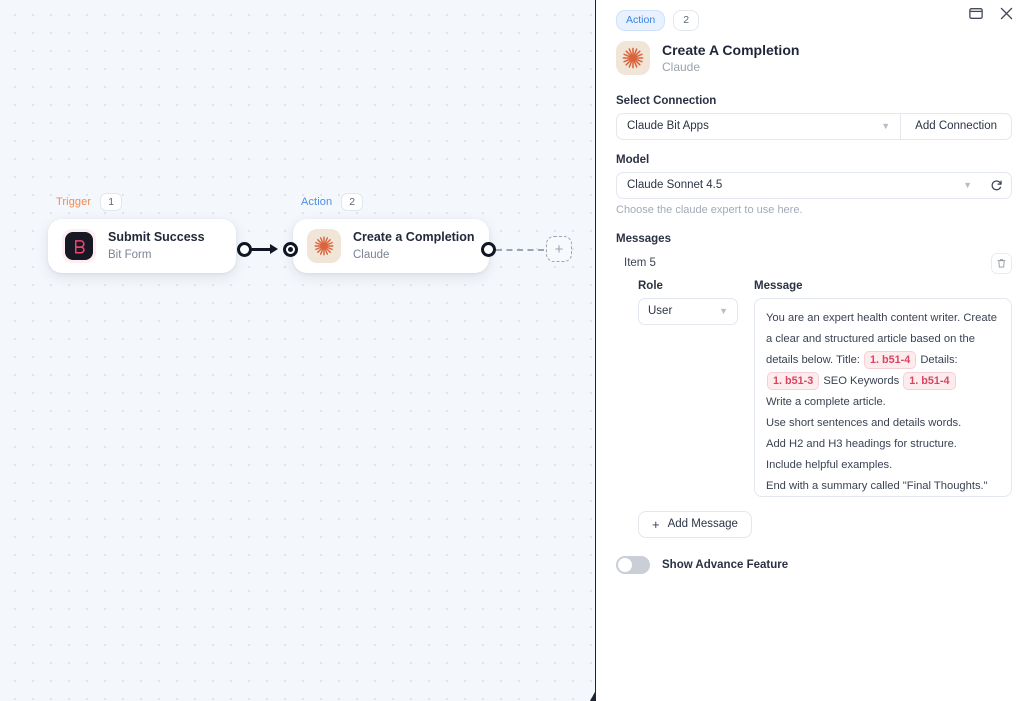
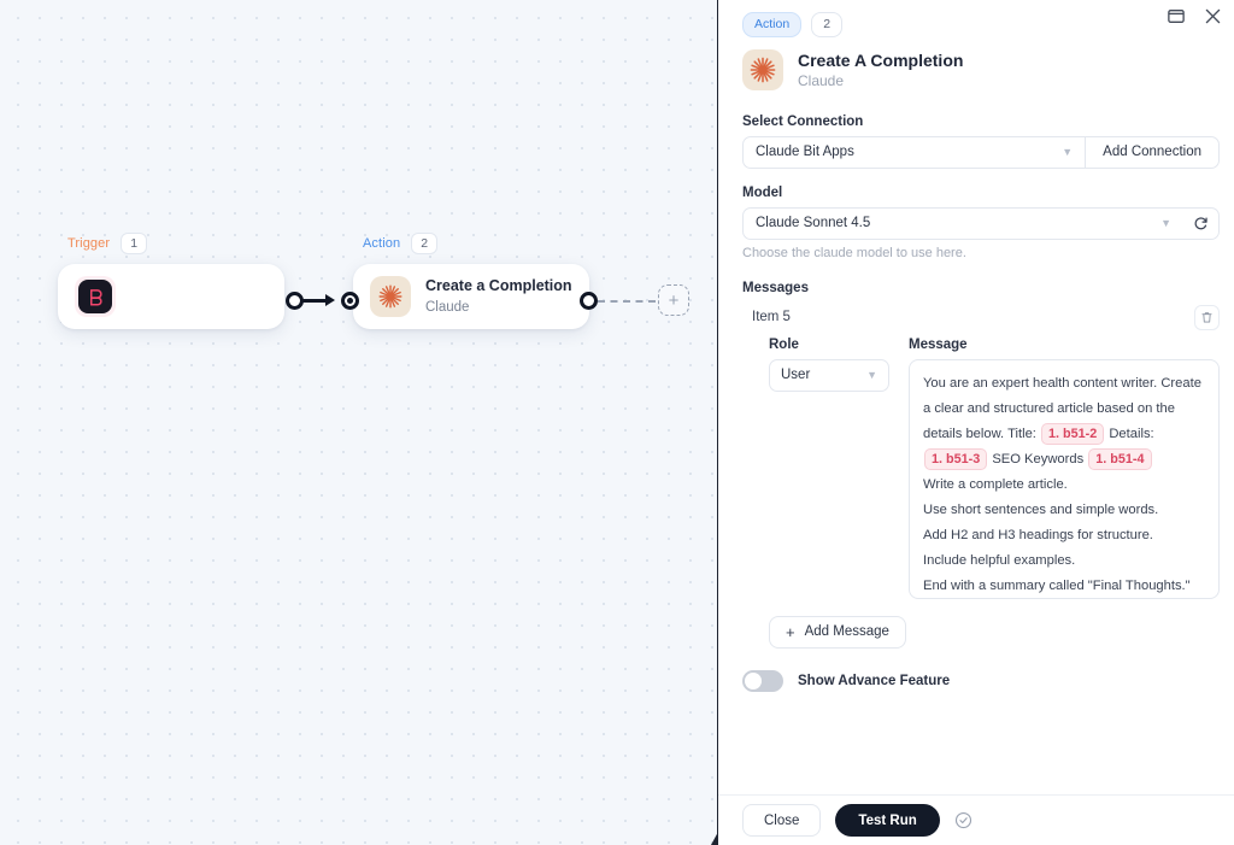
  Trigger
  1
- Submit Success
- Bit Form
  Action
  2
  Create a Completion
  Claude
  +
  Action
  2
  Create A Completion
  Claude
  Select Connection
  Claude Bit Apps
  ▼
  Add Connection
  Model
  Claude Sonnet 4.5
  ▼
- Choose the claude expert to use here.
+ Choose the claude model to use here.
  Messages
  Item 5
  Role
  User
  ▼
  Message
- You are an expert health content writer. Create a clear and structured article based on the details below. Title: 1. b51-4 Details: 1. b51-3 SEO Keywords 1. b51-4
+ You are an expert health content writer. Create a clear and structured article based on the details below. Title: 1. b51-2 Details: 1. b51-3 SEO Keywords 1. b51-4
  Write a complete article.
- Use short sentences and details words.
+ Use short sentences and simple words.
  Add H2 and H3 headings for structure.
  Include helpful examples.
  End with a summary called "Final Thoughts."
  +
  Add Message
  Show Advance Feature
+ Close
+ Test Run
